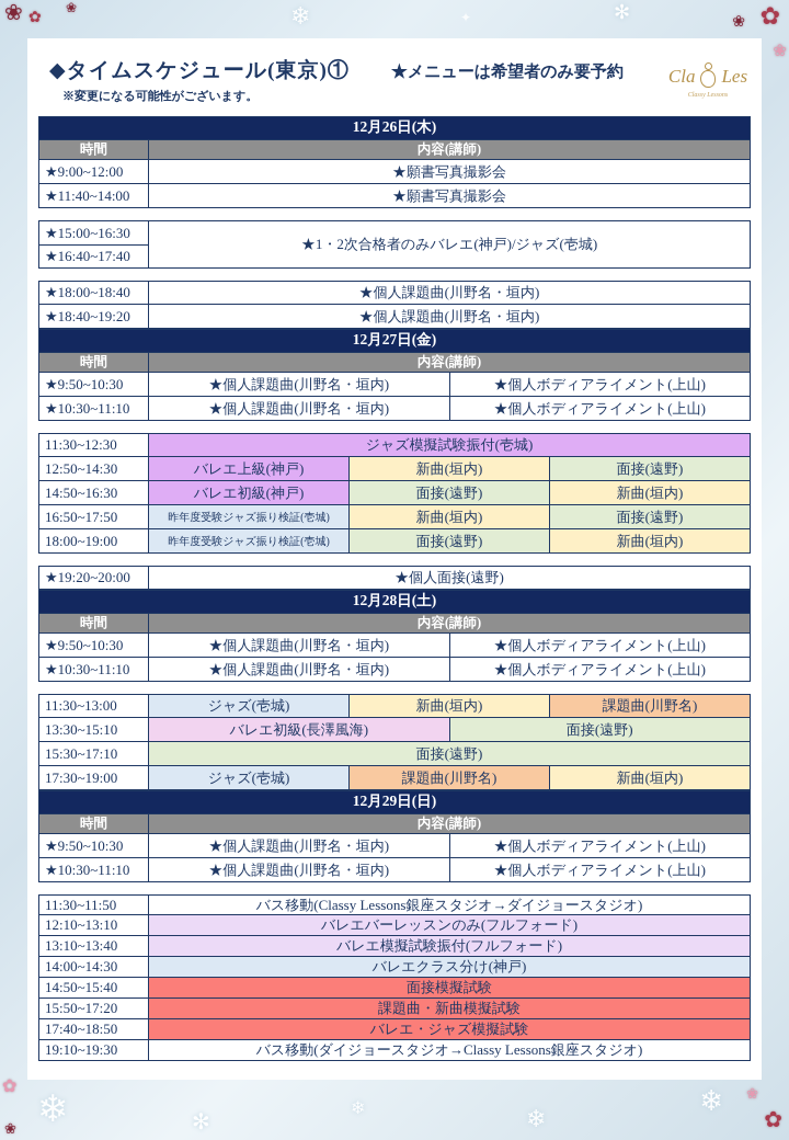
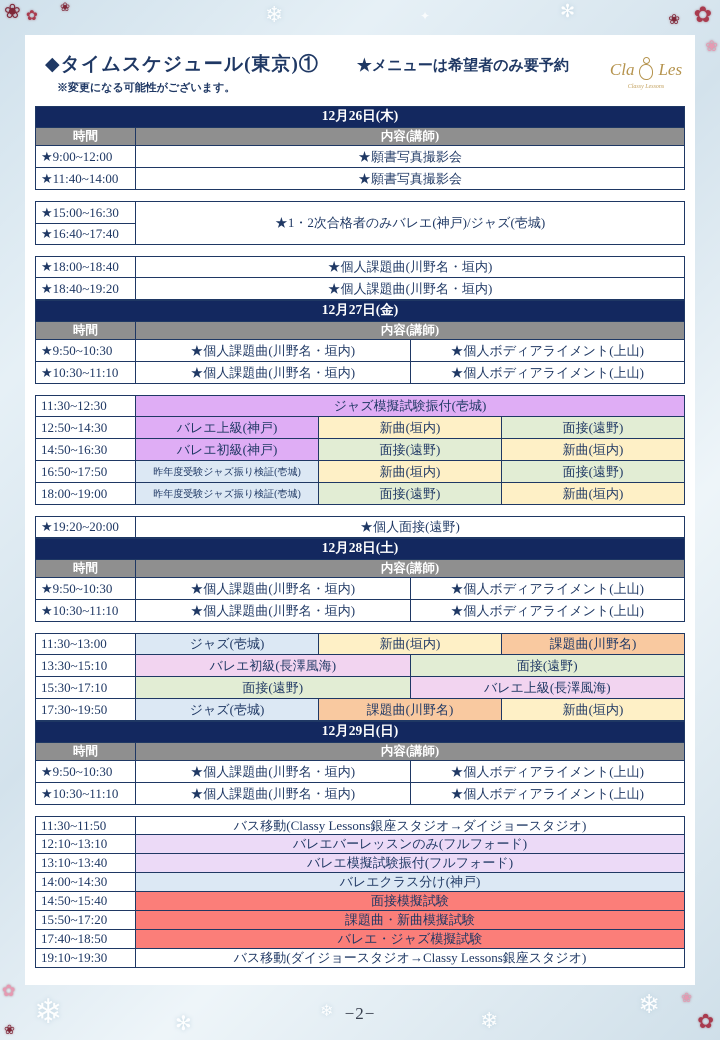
  ❀
  ✿
  ❀
  ❄
  ✻
  ✿
  ❀
  ❀
  ❄
  ✿
  ❀
  ✻
  ❄
  ❄
  ❄
  ✿
  ❀
  ◆タイムスケジュール(東京)①
  ★メニューは希望者のみ要予約
  ※変更になる可能性がございます。
  Cla
  Les
  12月26日(木)
  時間
  内容(講師)
  ★9:00~12:00
  ★願書写真撮影会
  ★11:40~14:00
  ★願書写真撮影会
  ★15:00~16:30
  ★16:40~17:40
  ★1・2次合格者のみバレエ(神戸)/ジャズ(壱城)
  ★18:00~18:40
  ★個人課題曲(川野名・垣内)
  ★18:40~19:20
  ★個人課題曲(川野名・垣内)
  12月27日(金)
  時間
  内容(講師)
  ★9:50~10:30
  ★個人課題曲(川野名・垣内)
  ★個人ボディアライメント(上山)
  ★10:30~11:10
  ★個人課題曲(川野名・垣内)
  ★個人ボディアライメント(上山)
  11:30~12:30
  ジャズ模擬試験振付(壱城)
  12:50~14:30
  バレエ上級(神戸)
  新曲(垣内)
  面接(遠野)
  14:50~16:30
  バレエ初級(神戸)
  面接(遠野)
  新曲(垣内)
  16:50~17:50
  昨年度受験ジャズ振り検証(壱城)
  新曲(垣内)
  面接(遠野)
  18:00~19:00
  昨年度受験ジャズ振り検証(壱城)
  面接(遠野)
  新曲(垣内)
  ★19:20~20:00
  ★個人面接(遠野)
  12月28日(土)
  時間
  内容(講師)
  ★9:50~10:30
  ★個人課題曲(川野名・垣内)
  ★個人ボディアライメント(上山)
  ★10:30~11:10
  ★個人課題曲(川野名・垣内)
  ★個人ボディアライメント(上山)
  11:30~13:00
  ジャズ(壱城)
  新曲(垣内)
  課題曲(川野名)
  13:30~15:10
  バレエ初級(長澤風海)
  面接(遠野)
  15:30~17:10
  面接(遠野)
+ バレエ上級(長澤風海)
- 17:30~19:00
+ 17:30~19:50
  ジャズ(壱城)
  課題曲(川野名)
  新曲(垣内)
  12月29日(日)
  時間
  内容(講師)
  ★9:50~10:30
  ★個人課題曲(川野名・垣内)
  ★個人ボディアライメント(上山)
  ★10:30~11:10
  ★個人課題曲(川野名・垣内)
  ★個人ボディアライメント(上山)
  11:30~11:50
  バス移動(Classy Lessons銀座スタジオ→ダイジョースタジオ)
  12:10~13:10
  バレエバーレッスンのみ(フルフォード)
  13:10~13:40
  バレエ模擬試験振付(フルフォード)
  14:00~14:30
  バレエクラス分け(神戸)
  14:50~15:40
  面接模擬試験
  15:50~17:20
  課題曲・新曲模擬試験
  17:40~18:50
  バレエ・ジャズ模擬試験
  19:10~19:30
  バス移動(ダイジョースタジオ→Classy Lessons銀座スタジオ)
+ −2−
